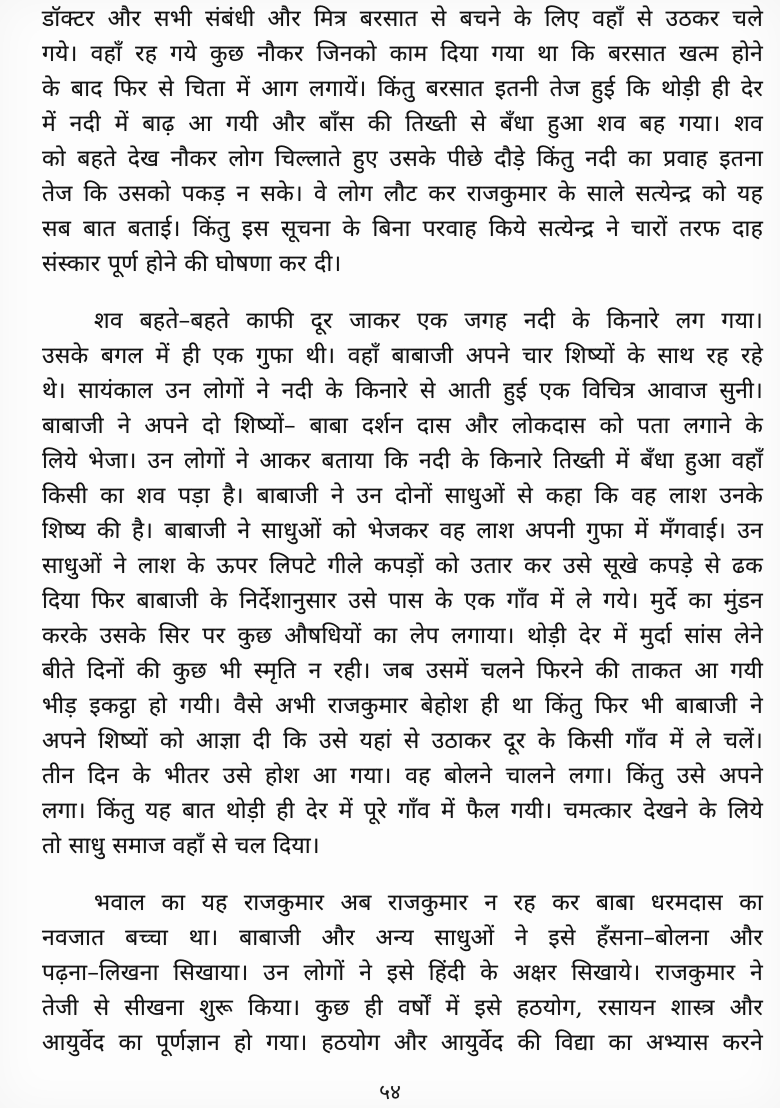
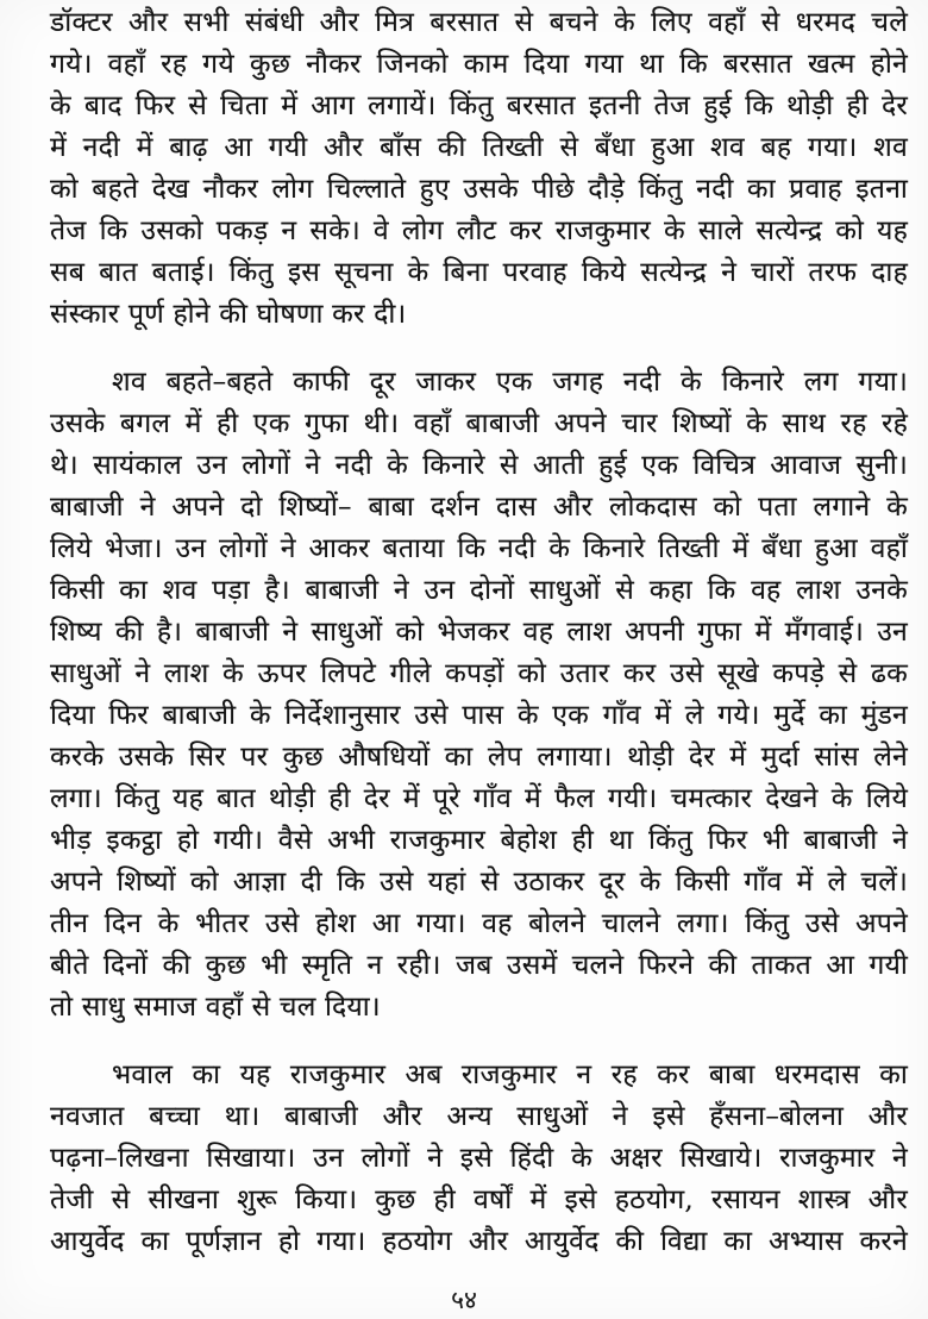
- डॉक्टर और सभी संबंधी और मित्र बरसात से बचने के लिए वहाँ से उठकर चले
+ डॉक्टर और सभी संबंधी और मित्र बरसात से बचने के लिए वहाँ से धरमद चले
  गये। वहाँ रह गये कुछ नौकर जिनको काम दिया गया था कि बरसात खत्म होने
  के बाद फिर से चिता में आग लगायें। किंतु बरसात इतनी तेज हुई कि थोड़ी ही देर
  में नदी में बाढ़ आ गयी और बाँस की तिख्ती से बँधा हुआ शव बह गया। शव
  को बहते देख नौकर लोग चिल्लाते हुए उसके पीछे दौड़े किंतु नदी का प्रवाह इतना
  तेज कि उसको पकड़ न सके। वे लोग लौट कर राजकुमार के साले सत्येन्द्र को यह
  सब बात बताई। किंतु इस सूचना के बिना परवाह किये सत्येन्द्र ने चारों तरफ दाह
  संस्कार पूर्ण होने की घोषणा कर दी।
  शव बहते–बहते काफी दूर जाकर एक जगह नदी के किनारे लग गया।
  उसके बगल में ही एक गुफा थी। वहाँ बाबाजी अपने चार शिष्यों के साथ रह रहे
  थे। सायंकाल उन लोगों ने नदी के किनारे से आती हुई एक विचित्र आवाज सुनी।
  बाबाजी ने अपने दो शिष्यों– बाबा दर्शन दास और लोकदास को पता लगाने के
  लिये भेजा। उन लोगों ने आकर बताया कि नदी के किनारे तिख्ती में बँधा हुआ वहाँ
  किसी का शव पड़ा है। बाबाजी ने उन दोनों साधुओं से कहा कि वह लाश उनके
  शिष्य की है। बाबाजी ने साधुओं को भेजकर वह लाश अपनी गुफा में मँगवाई। उन
  साधुओं ने लाश के ऊपर लिपटे गीले कपड़ों को उतार कर उसे सूखे कपड़े से ढक
  दिया फिर बाबाजी के निर्देशानुसार उसे पास के एक गाँव में ले गये। मुर्दे का मुंडन
  करके उसके सिर पर कुछ औषधियों का लेप लगाया। थोड़ी देर में मुर्दा सांस लेने
- बीते दिनों की कुछ भी स्मृति न रही। जब उसमें चलने फिरने की ताकत आ गयी
+ लगा। किंतु यह बात थोड़ी ही देर में पूरे गाँव में फैल गयी। चमत्कार देखने के लिये
  भीड़ इकट्ठा हो गयी। वैसे अभी राजकुमार बेहोश ही था किंतु फिर भी बाबाजी ने
  अपने शिष्यों को आज्ञा दी कि उसे यहां से उठाकर दूर के किसी गाँव में ले चलें।
  तीन दिन के भीतर उसे होश आ गया। वह बोलने चालने लगा। किंतु उसे अपने
- लगा। किंतु यह बात थोड़ी ही देर में पूरे गाँव में फैल गयी। चमत्कार देखने के लिये
+ बीते दिनों की कुछ भी स्मृति न रही। जब उसमें चलने फिरने की ताकत आ गयी
  तो साधु समाज वहाँ से चल दिया।
  भवाल का यह राजकुमार अब राजकुमार न रह कर बाबा धरमदास का
  नवजात बच्चा था। बाबाजी और अन्य साधुओं ने इसे हँसना–बोलना और
  पढ़ना–लिखना सिखाया। उन लोगों ने इसे हिंदी के अक्षर सिखाये। राजकुमार ने
  तेजी से सीखना शुरू किया। कुछ ही वर्षों में इसे हठयोग, रसायन शास्त्र और
  आयुर्वेद का पूर्णज्ञान हो गया। हठयोग और आयुर्वेद की विद्या का अभ्यास करने
  ५४
